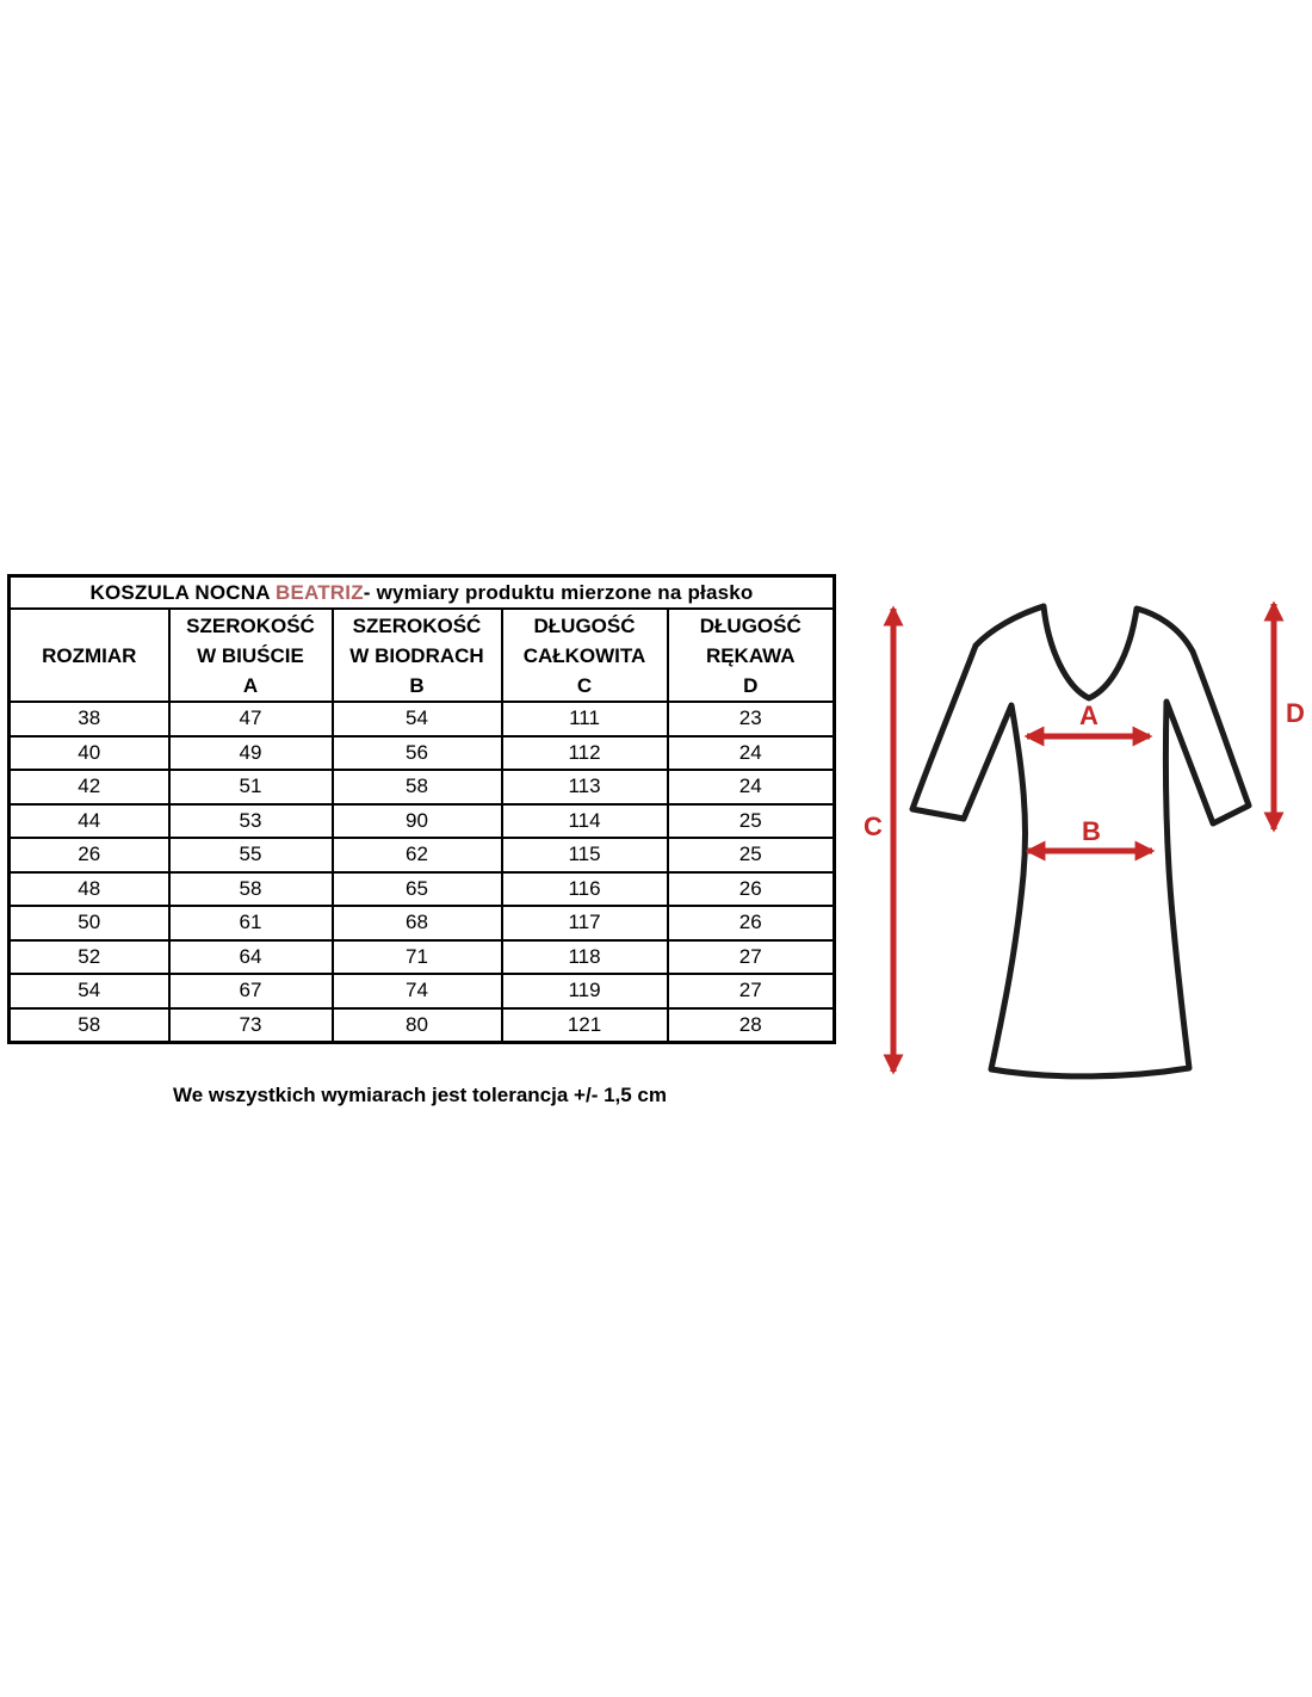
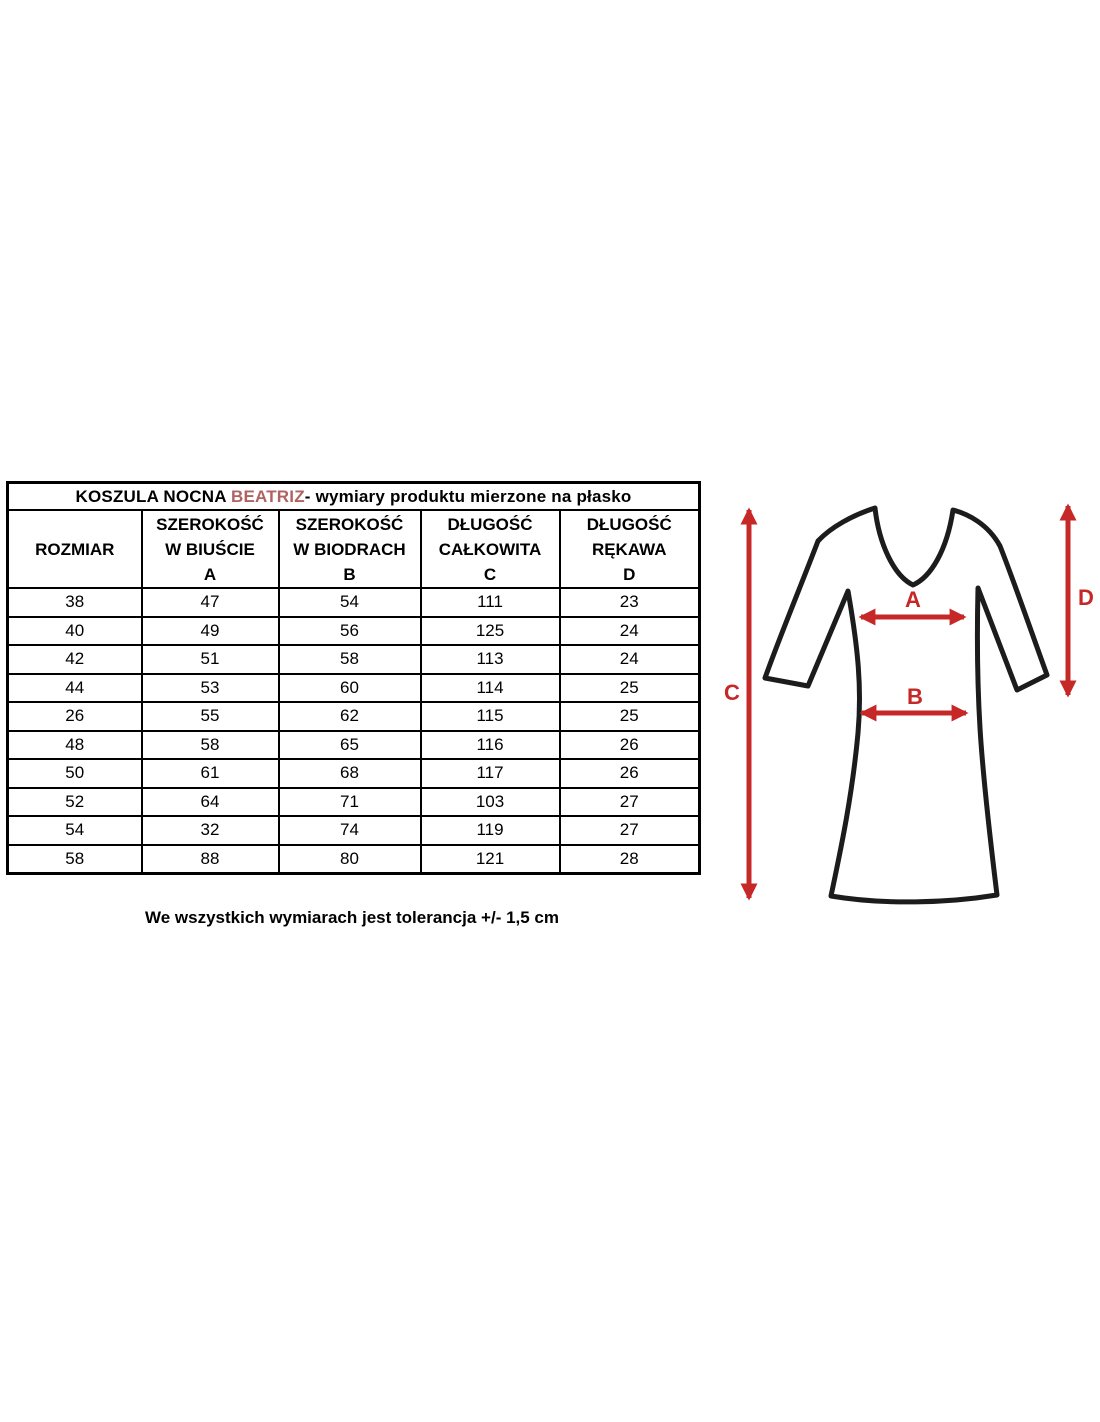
  KOSZULA NOCNA BEATRIZ- wymiary produktu mierzone na płasko
  ROZMIAR	SZEROKOŚĆ W BIUŚCIE A	SZEROKOŚĆ W BIODRACH B	DŁUGOŚĆ CAŁKOWITA C	DŁUGOŚĆ RĘKAWA D
  38	47	54	111	23
- 40	49	56	112	24
+ 40	49	56	125	24
  42	51	58	113	24
- 44	53	90	114	25
+ 44	53	60	114	25
  26	55	62	115	25
  48	58	65	116	26
  50	61	68	117	26
- 52	64	71	118	27
+ 52	64	71	103	27
- 54	67	74	119	27
+ 54	32	74	119	27
- 58	73	80	121	28
+ 58	88	80	121	28
  We wszystkich wymiarach jest tolerancja +/- 1,5 cm
  C
  D
  A
  B
